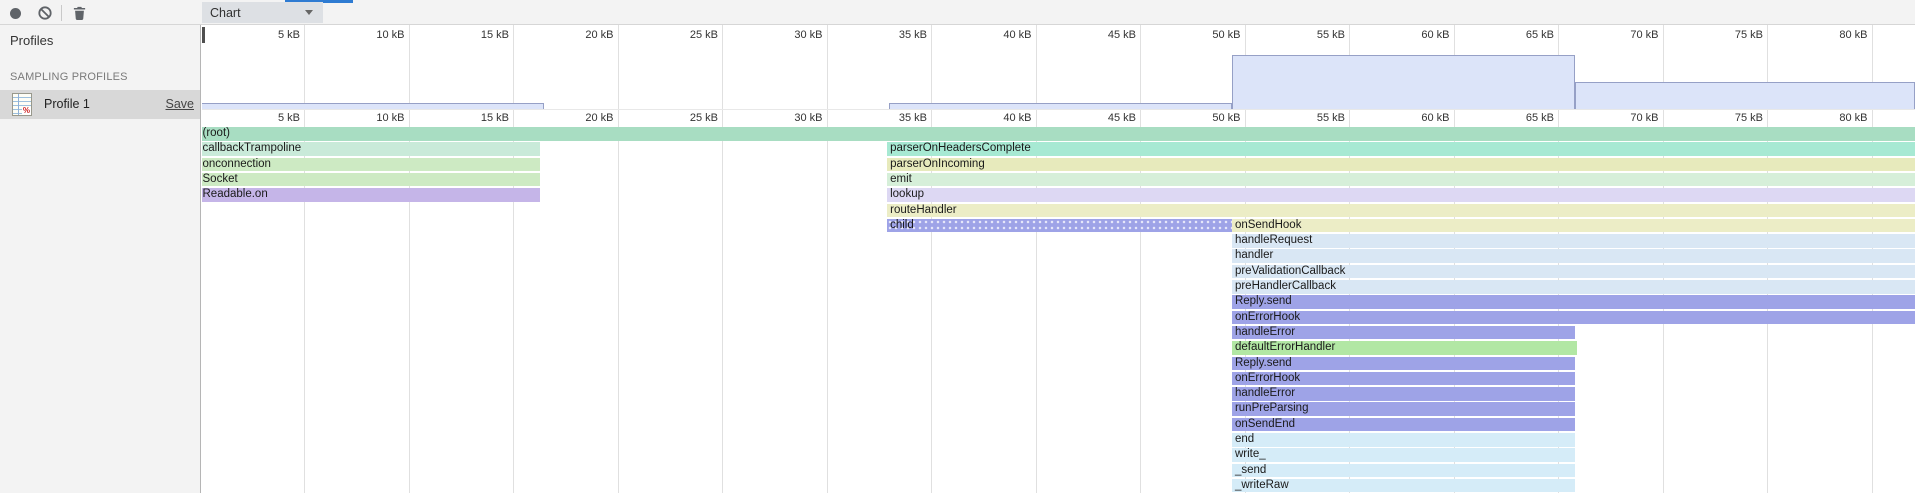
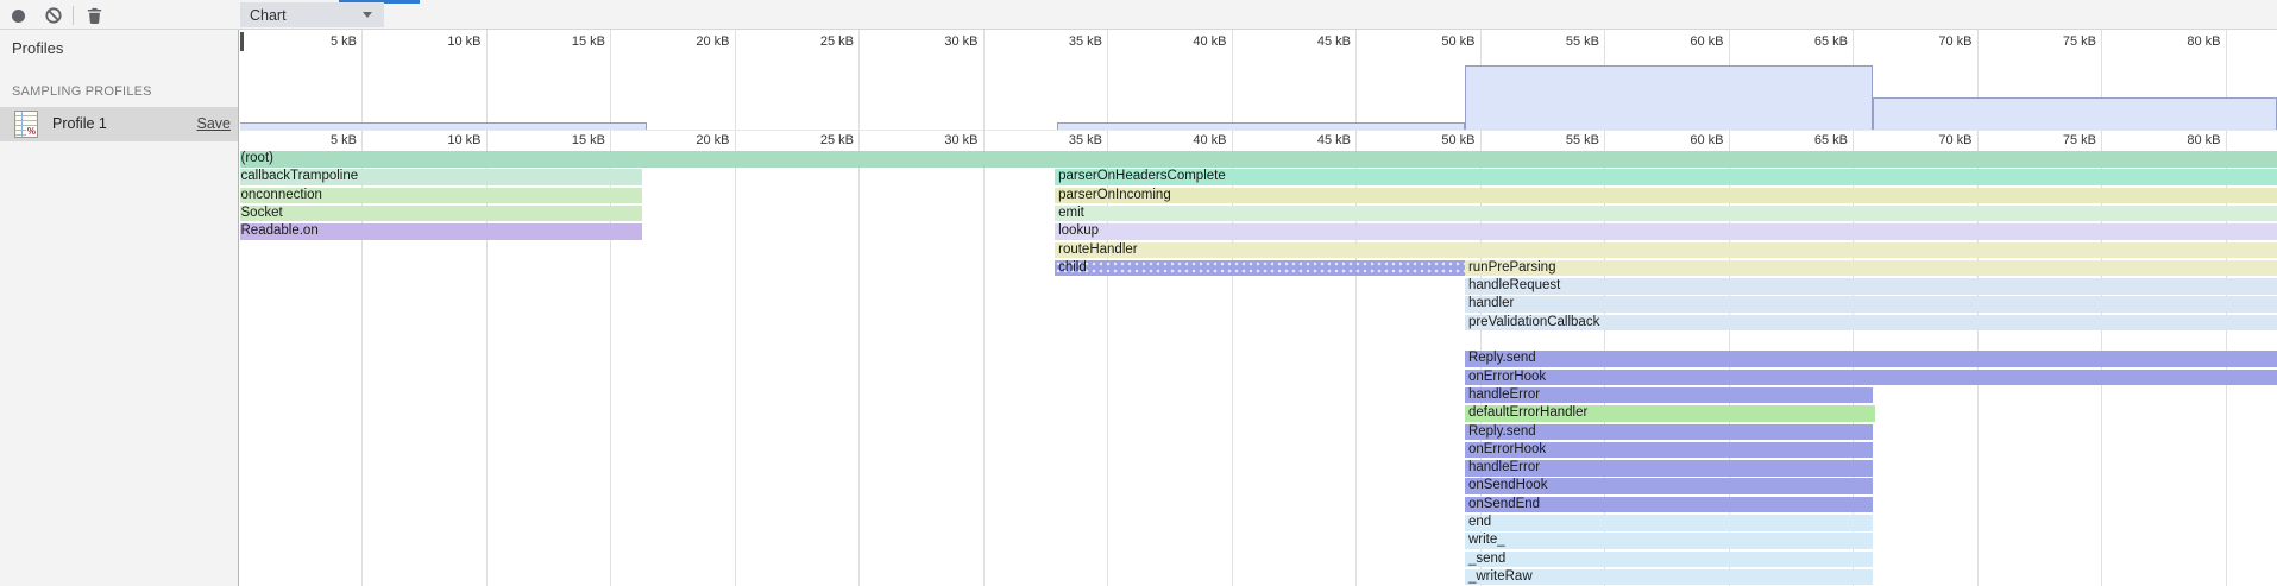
  Chart
  Profiles
  SAMPLING PROFILES
  %
  Profile 1
  Save
  5 kB
  10 kB
  15 kB
  20 kB
  25 kB
  30 kB
  35 kB
  40 kB
  45 kB
  50 kB
  55 kB
  60 kB
  65 kB
  70 kB
  75 kB
  80 kB
  5 kB
  10 kB
  15 kB
  20 kB
  25 kB
  30 kB
  35 kB
  40 kB
  45 kB
  50 kB
  55 kB
  60 kB
  65 kB
  70 kB
  75 kB
  80 kB
  (root)
  callbackTrampoline
  parserOnHeadersComplete
  onconnection
  parserOnIncoming
  Socket
  emit
  Readable.on
  lookup
  routeHandler
  child
- onSendHook
+ runPreParsing
  handleRequest
  handler
  preValidationCallback
- preHandlerCallback
  Reply.send
  onErrorHook
  handleError
  defaultErrorHandler
  Reply.send
  onErrorHook
  handleError
- runPreParsing
+ onSendHook
  onSendEnd
  end
  write_
  _send
  _writeRaw
